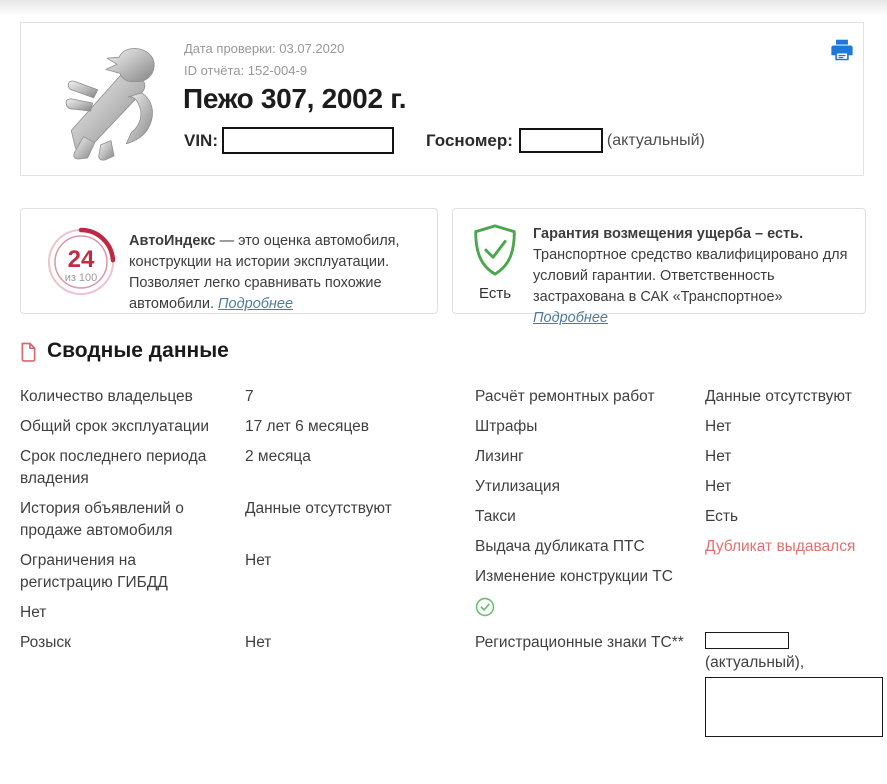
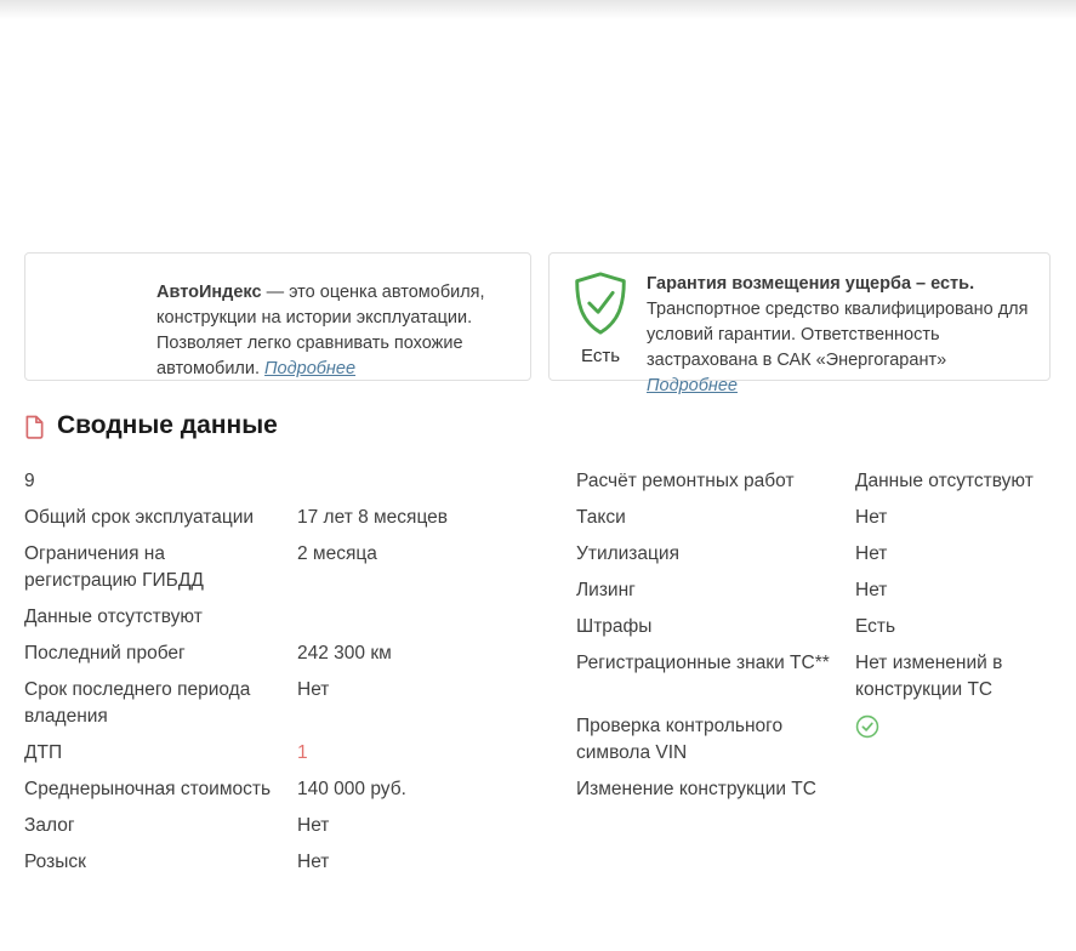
- Дата проверки: 03.07.2020
- ID отчёта: 152-004-9
- Пежо 307, 2002 г.
- VIN:
- Госномер:
- (актуальный)
- 24
- из 100
  АвтоИндекс — это оценка автомобиля, конструкции на истории эксплуатации. Позволяет легко сравнивать похожие автомобили. Подробнее
  Есть
- Гарантия возмещения ущерба – есть. Транспортное средство квалифицировано для условий гарантии. Ответственность застрахована в САК «Транспортное» Подробнее
+ Гарантия возмещения ущерба – есть. Транспортное средство квалифицировано для условий гарантии. Ответственность застрахована в САК «Энергогарант» Подробнее
  Сводные данные
- Количество владельцев
- 7
+ 9
  Общий срок эксплуатации
- 17 лет 6 месяцев
+ 17 лет 8 месяцев
- Срок последнего периода владения
+ Ограничения на регистрацию ГИБДД
  2 месяца
- История объявлений о продаже автомобиля
  Данные отсутствуют
+ Последний пробег
+ 242 300 км
- Ограничения на регистрацию ГИБДД
+ Срок последнего периода владения
  Нет
+ ДТП
+ 1
+ Среднерыночная стоимость
+ 140 000 руб.
+ Залог
  Нет
  Розыск
  Нет
  Расчёт ремонтных работ
  Данные отсутствуют
- Штрафы
+ Такси
  Нет
- Лизинг
+ Утилизация
  Нет
- Утилизация
+ Лизинг
  Нет
- Такси
+ Штрафы
  Есть
- Выдача дубликата ПТС
- Дубликат выдавался
- Изменение конструкции ТС
+ Регистрационные знаки ТС**
+ Нет изменений в конструкции ТС
+ Проверка контрольного символа VIN
- Регистрационные знаки ТС**
+ Изменение конструкции ТС
- (актуальный),
